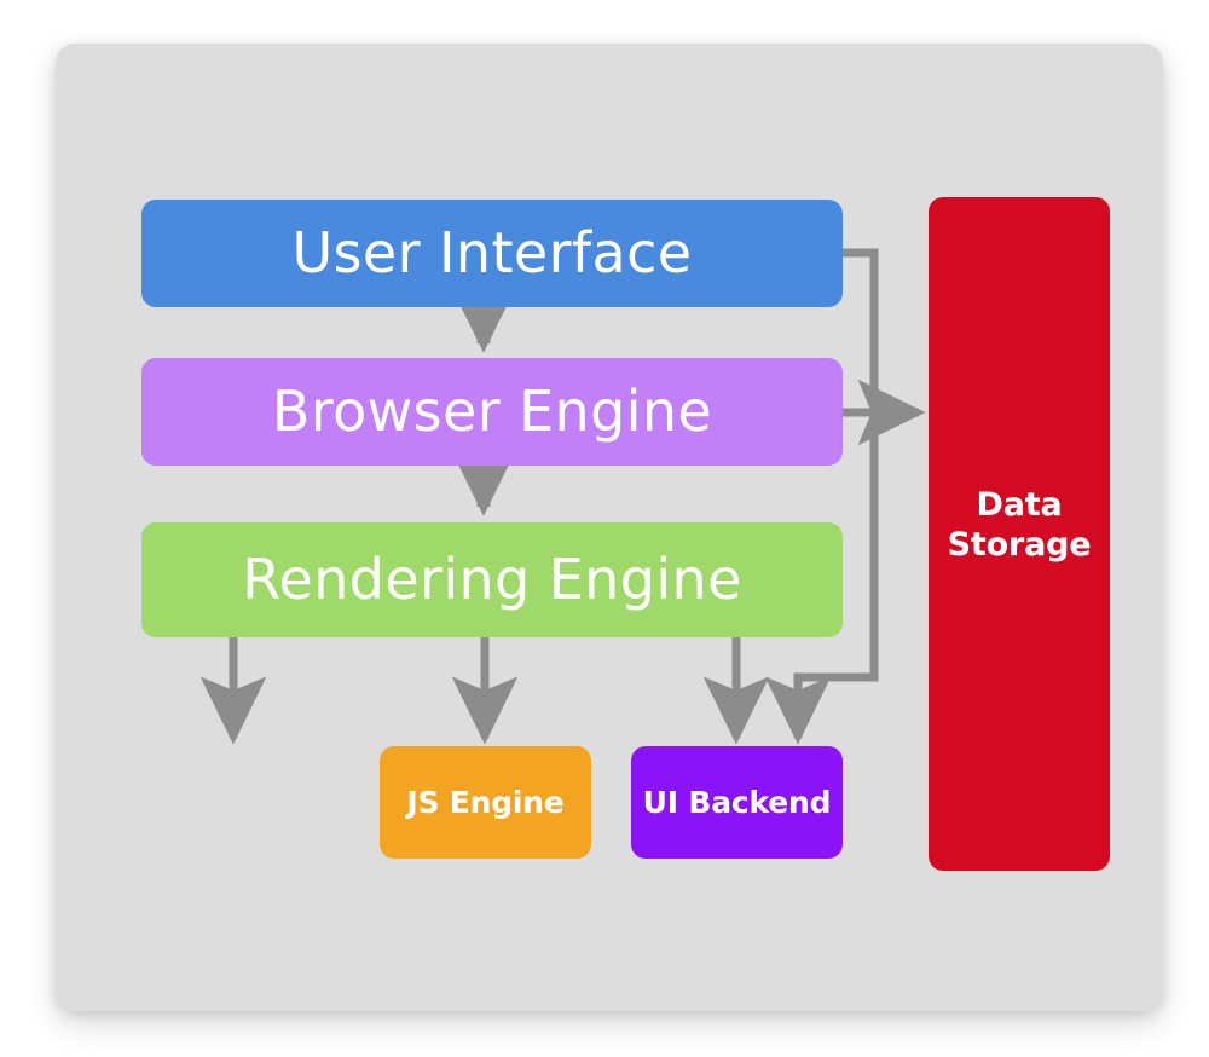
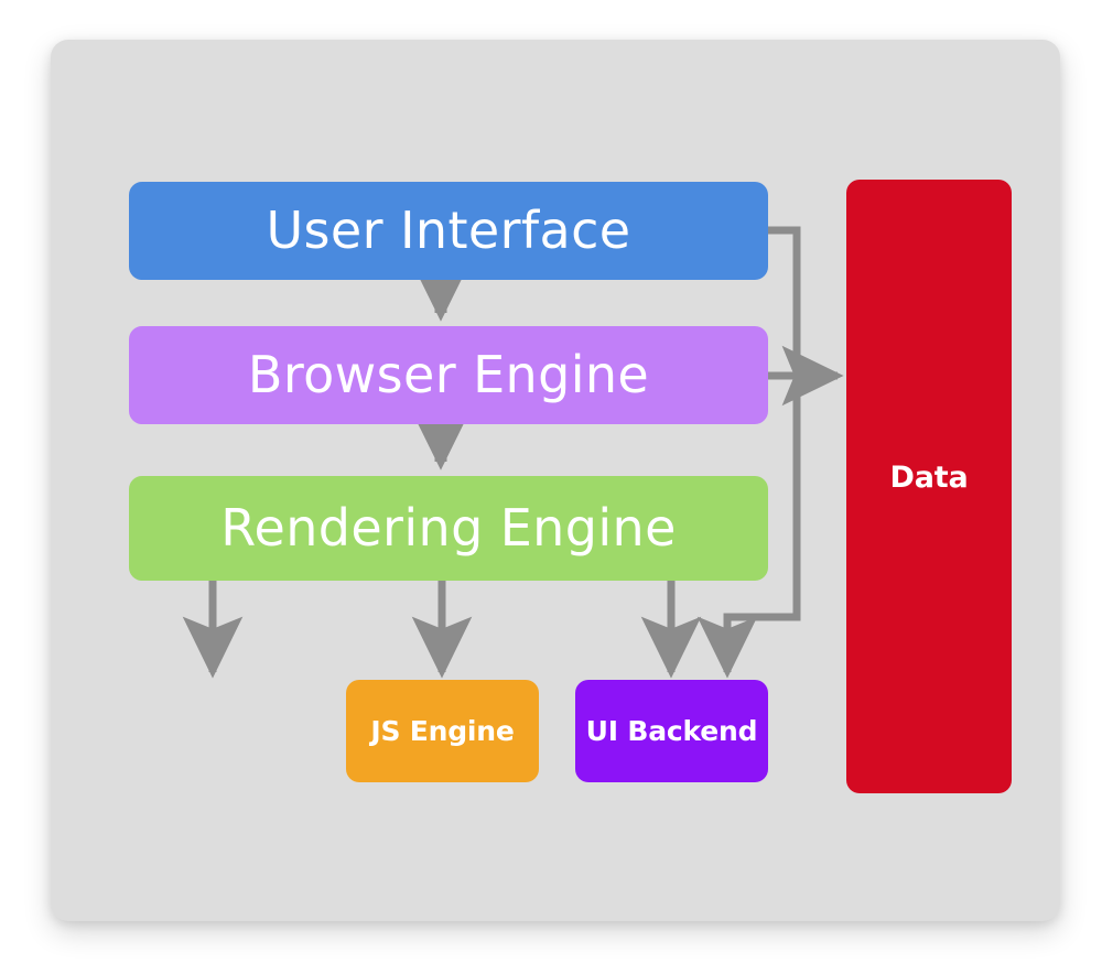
  User Interface
  Browser Engine
  Rendering Engine
  JS Engine
  UI Backend
  Data
- Storage
